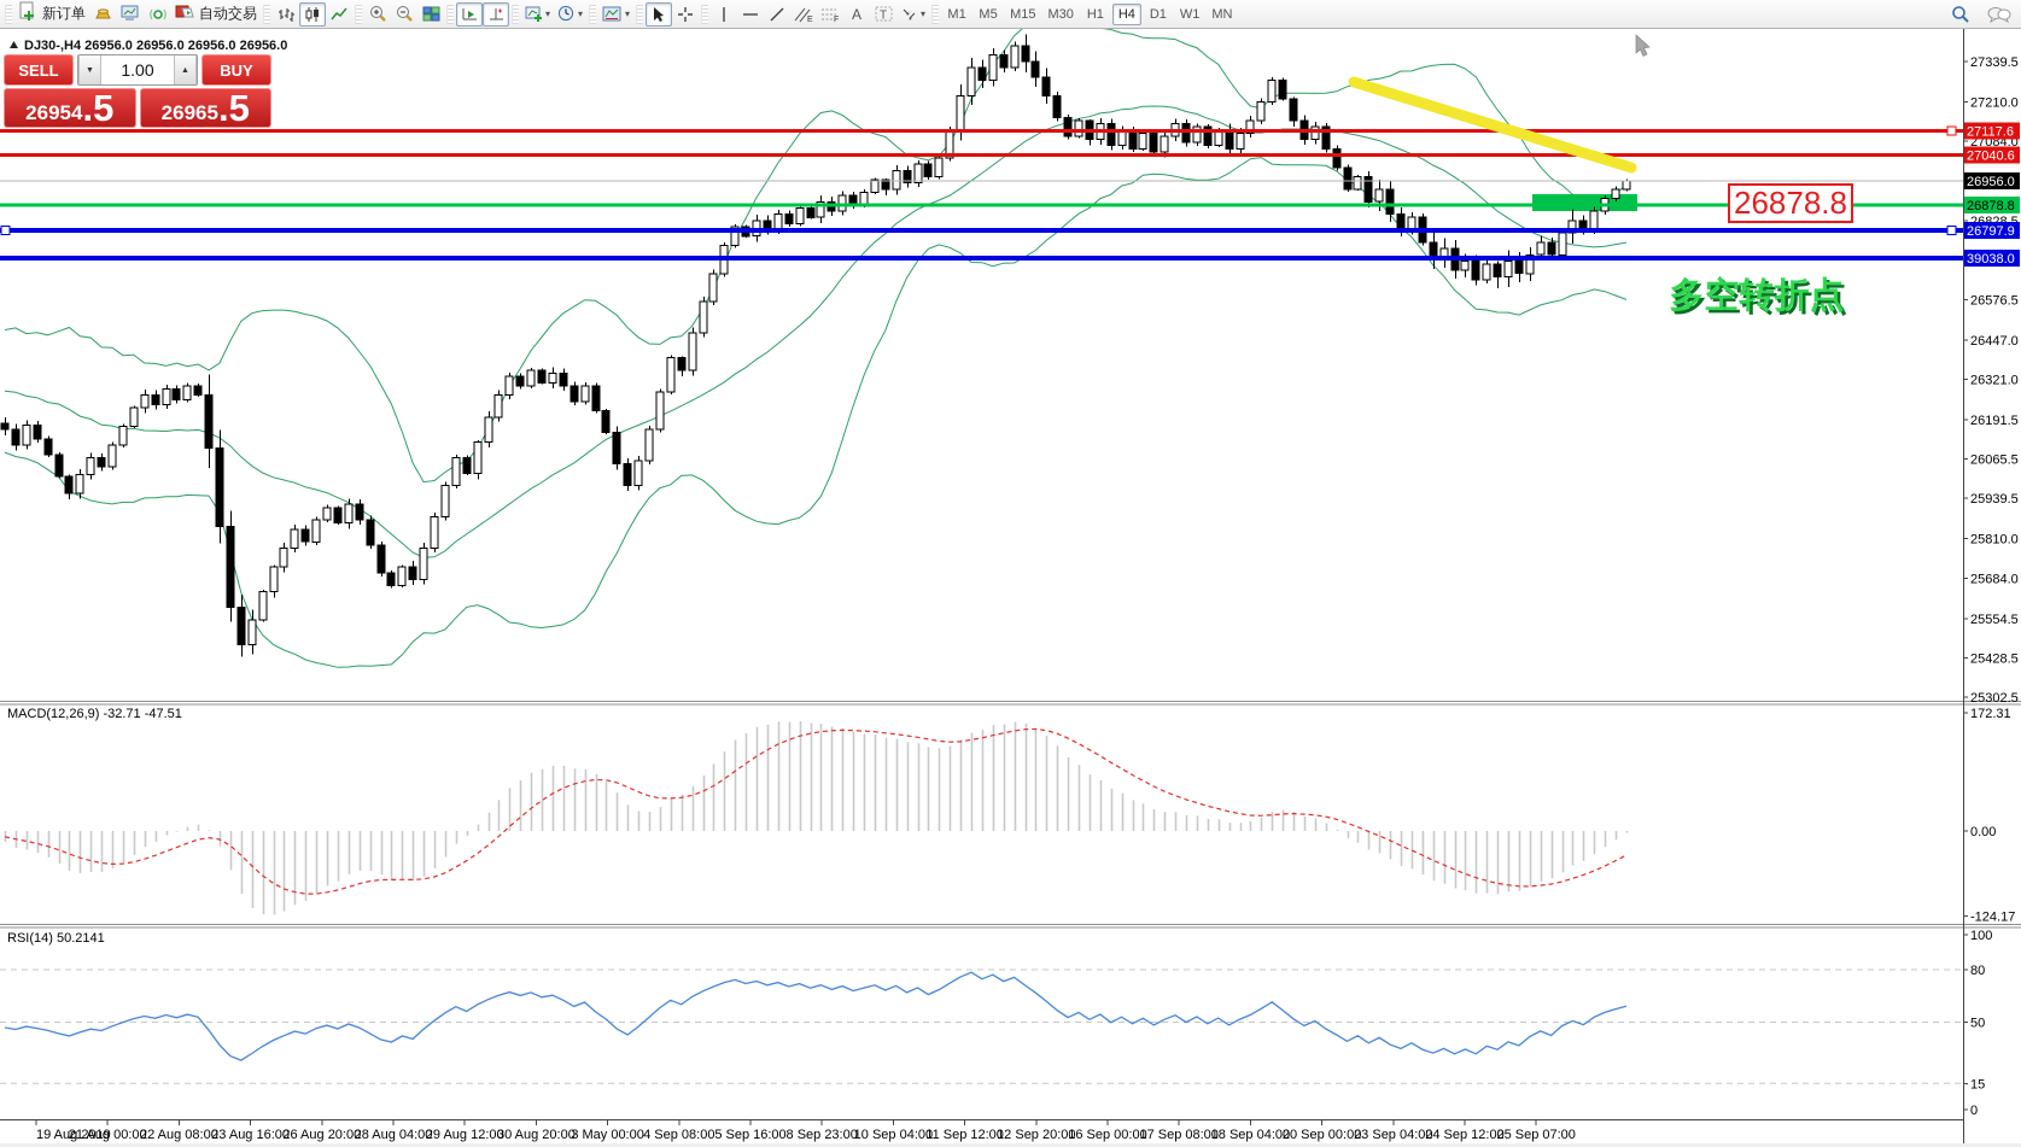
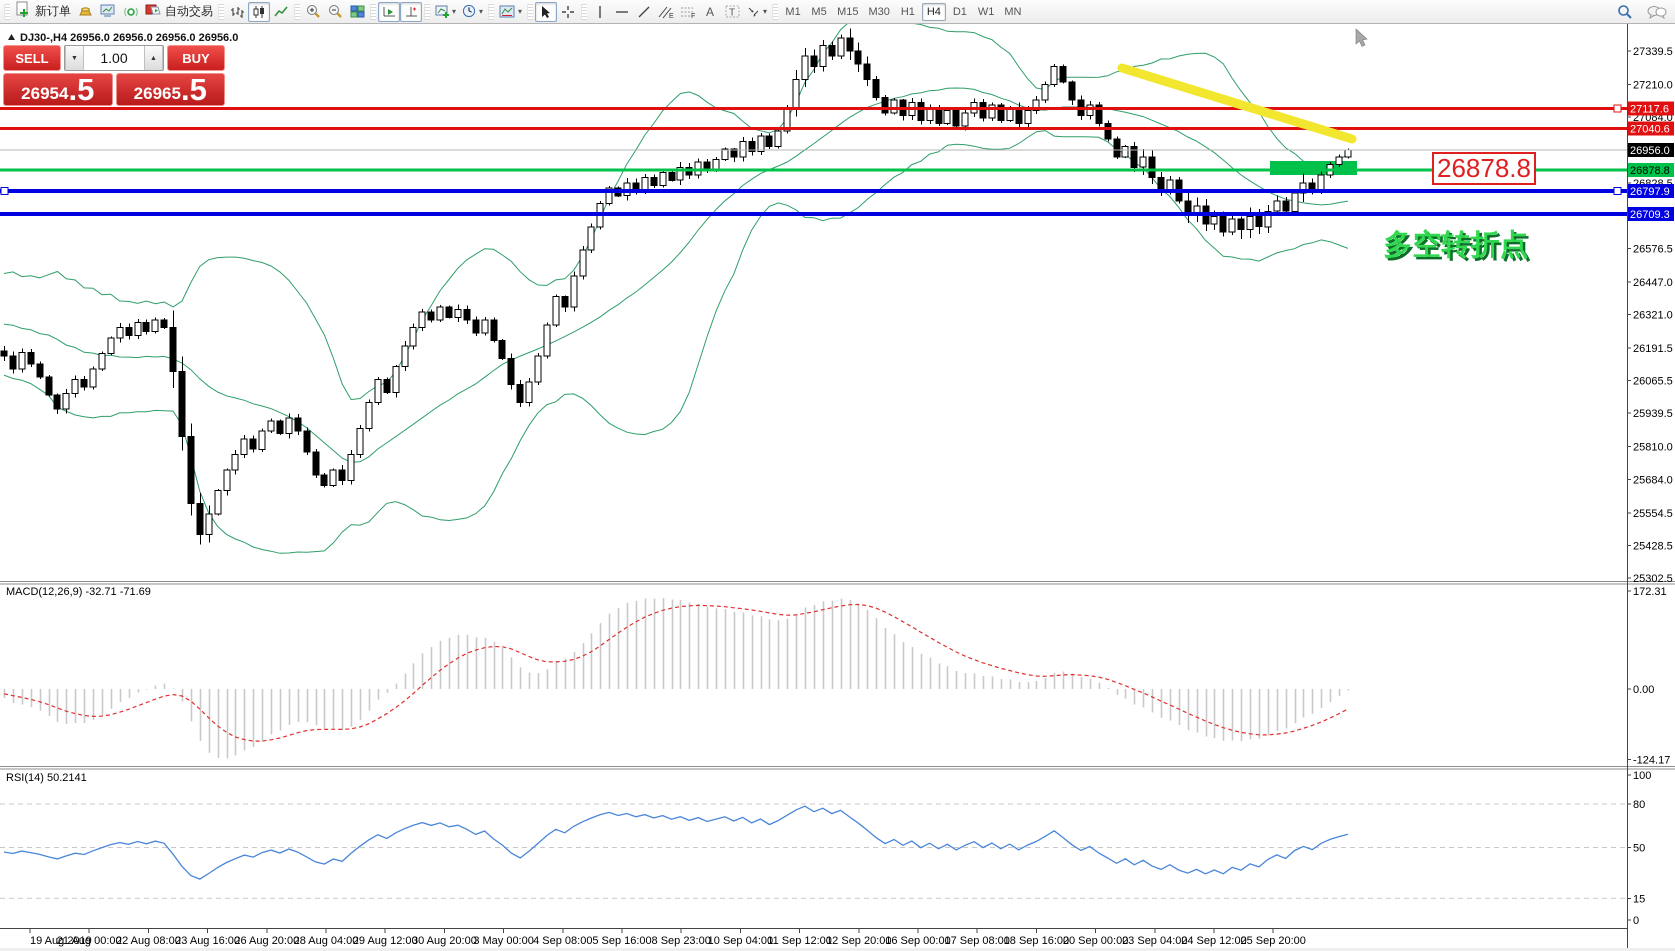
  新订单
  自动交易
  ▾
  ▾
  ▾
  A
  T
  ▾
  M1
  M5
  M15
  M30
  H1
  H4
  D1
  W1
  MN
  SELL
  1.00
  BUY
  26954
  .5
  26965
  .5
  27339.5
  27210.0
  27084.0
  26576.5
  26447.0
  26321.0
  26191.5
  26065.5
  25939.5
  25810.0
  25684.0
  25554.5
  25428.5
  25302.5
  172.31
  0.00
  -124.17
  100
  80
  50
  15
  0
  27117.6
  27040.6
  26956.0
  26878.8
  26797.9
- 39038.0
+ 26709.3
  19 Aug 2019
  21 Aug 00:00
  22 Aug 08:00
  23 Aug 16:00
  26 Aug 20:00
  28 Aug 04:00
  29 Aug 12:00
  30 Aug 20:00
  3 May 00:00
  4 Sep 08:00
  5 Sep 16:00
  8 Sep 23:00
  10 Sep 04:00
  11 Sep 12:00
  12 Sep 20:00
  16 Sep 00:00
  17 Sep 08:00
- 18 Sep 04:00
+ 18 Sep 16:00
  20 Sep 00:00
  23 Sep 04:00
  24 Sep 12:00
- 25 Sep 07:00
+ 25 Sep 20:00
- MACD(12,26,9) -32.71 -47.51
+ MACD(12,26,9) -32.71 -71.69
  RSI(14) 50.2141
  DJ30-,H4 26956.0 26956.0 26956.0 26956.0
  26878.8
  多空转折点
